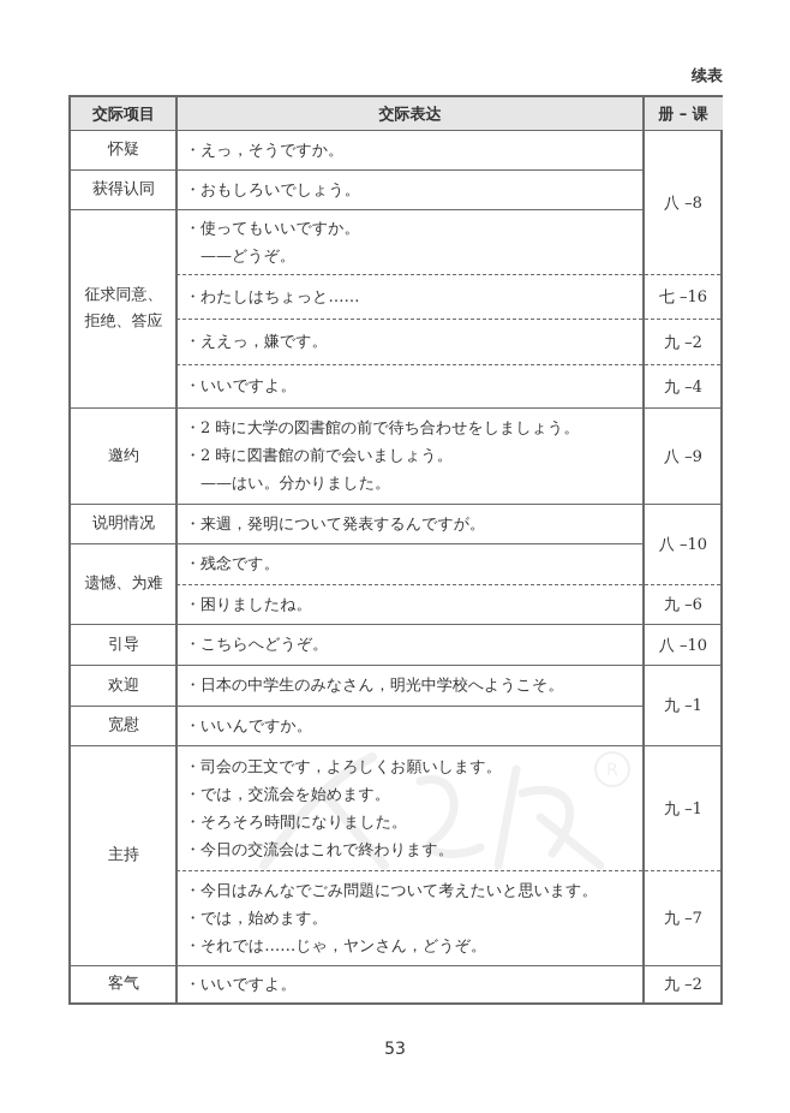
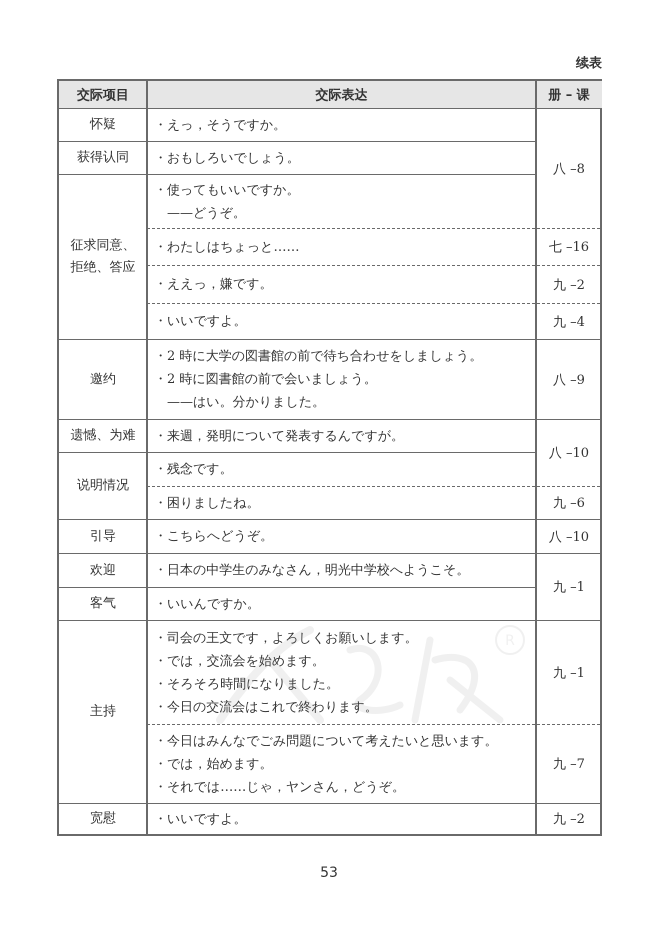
  续表
  交际项目
  交际表达
  册 – 课
  怀疑
  ・えっ，そうですか。
  获得认同
  ・おもしろいでしょう。
  八 –8
  征求同意、
  拒绝、答应
  ・使ってもいいですか。
  ——どうぞ。
  ・わたしはちょっと……
  七 –16
  ・ええっ，嫌です。
  九 –2
  ・いいですよ。
  九 –4
  邀约
  ・2 時に大学の図書館の前で待ち合わせをしましょう。
  ・2 時に図書館の前で会いましょう。
  ——はい。分かりました。
  八 –9
- 说明情况
+ 遗憾、为难
  ・来週，発明について発表するんですが。
  八 –10
- 遗憾、为难
+ 说明情况
  ・残念です。
  ・困りましたね。
  九 –6
  引导
  ・こちらへどうぞ。
  八 –10
  欢迎
  ・日本の中学生のみなさん，明光中学校へようこそ。
  九 –1
- 宽慰
+ 客气
  ・いいんですか。
  主持
  ・司会の王文です，よろしくお願いします。
  ・では，交流会を始めます。
  ・そろそろ時間になりました。
  ・今日の交流会はこれで終わります。
  九 –1
  ・今日はみんなでごみ問題について考えたいと思います。
  ・では，始めます。
  ・それでは……じゃ，ヤンさん，どうぞ。
  九 –7
- 客气
+ 宽慰
  ・いいですよ。
  九 –2
  53
